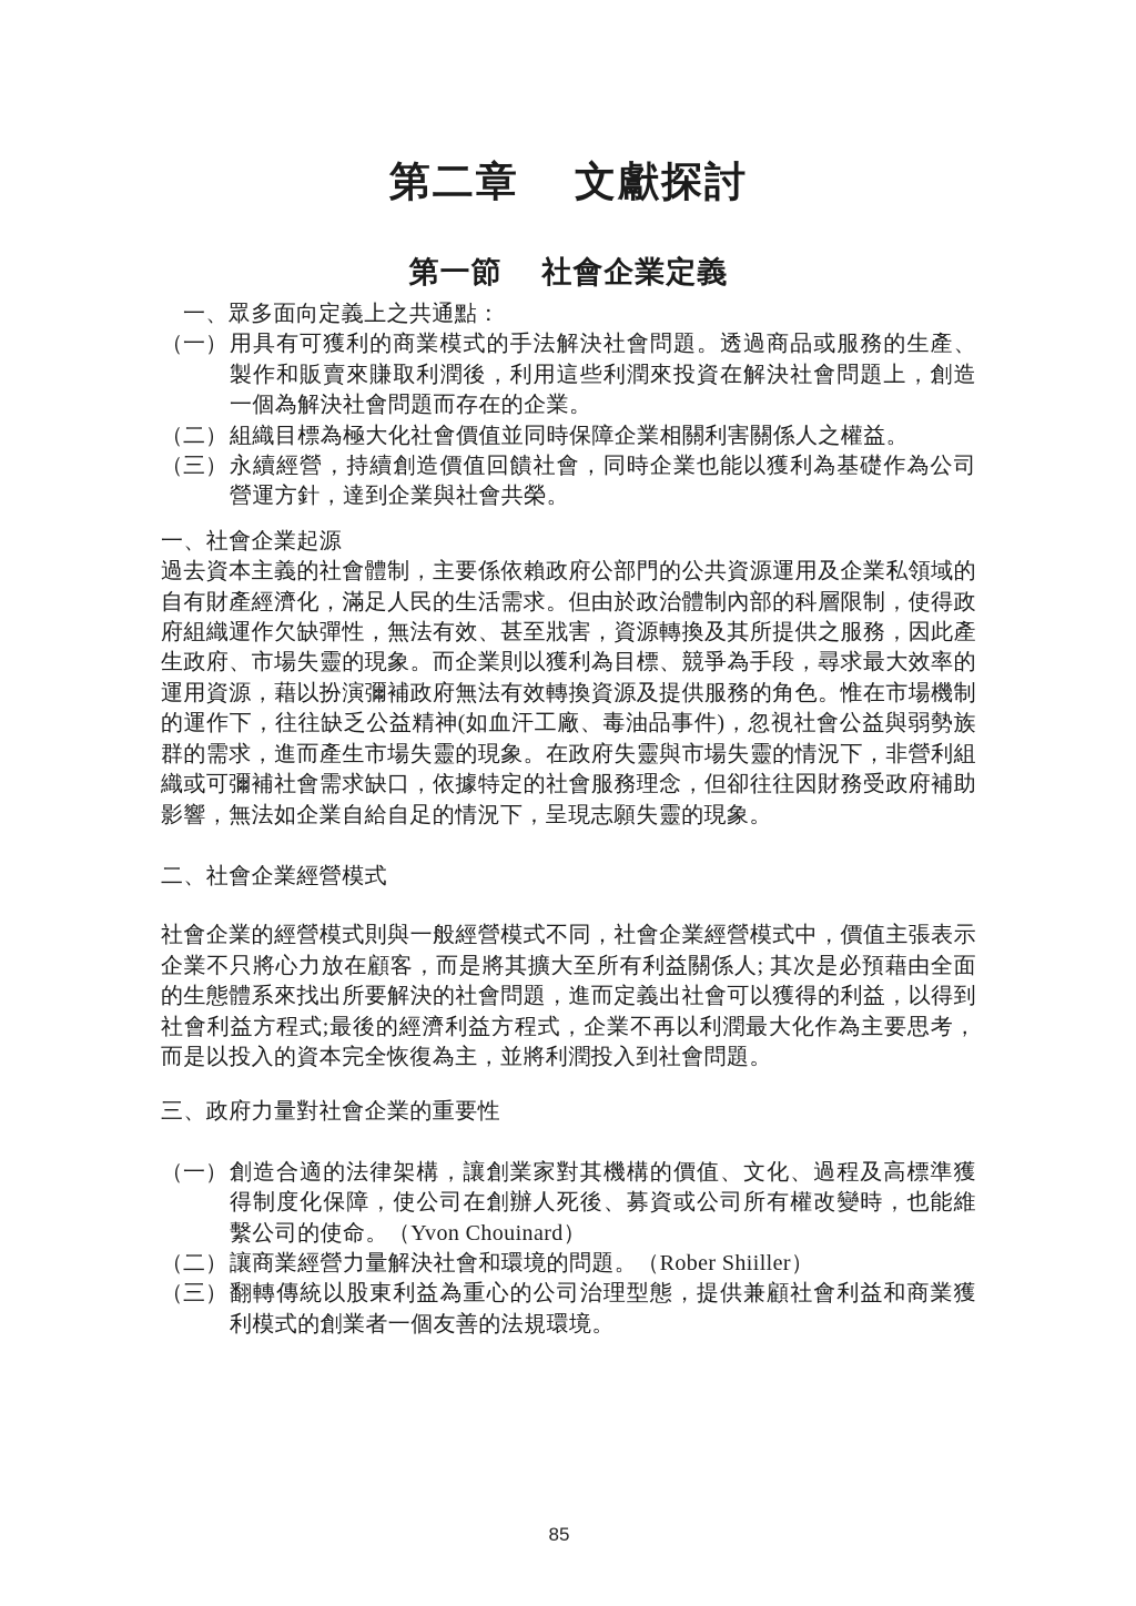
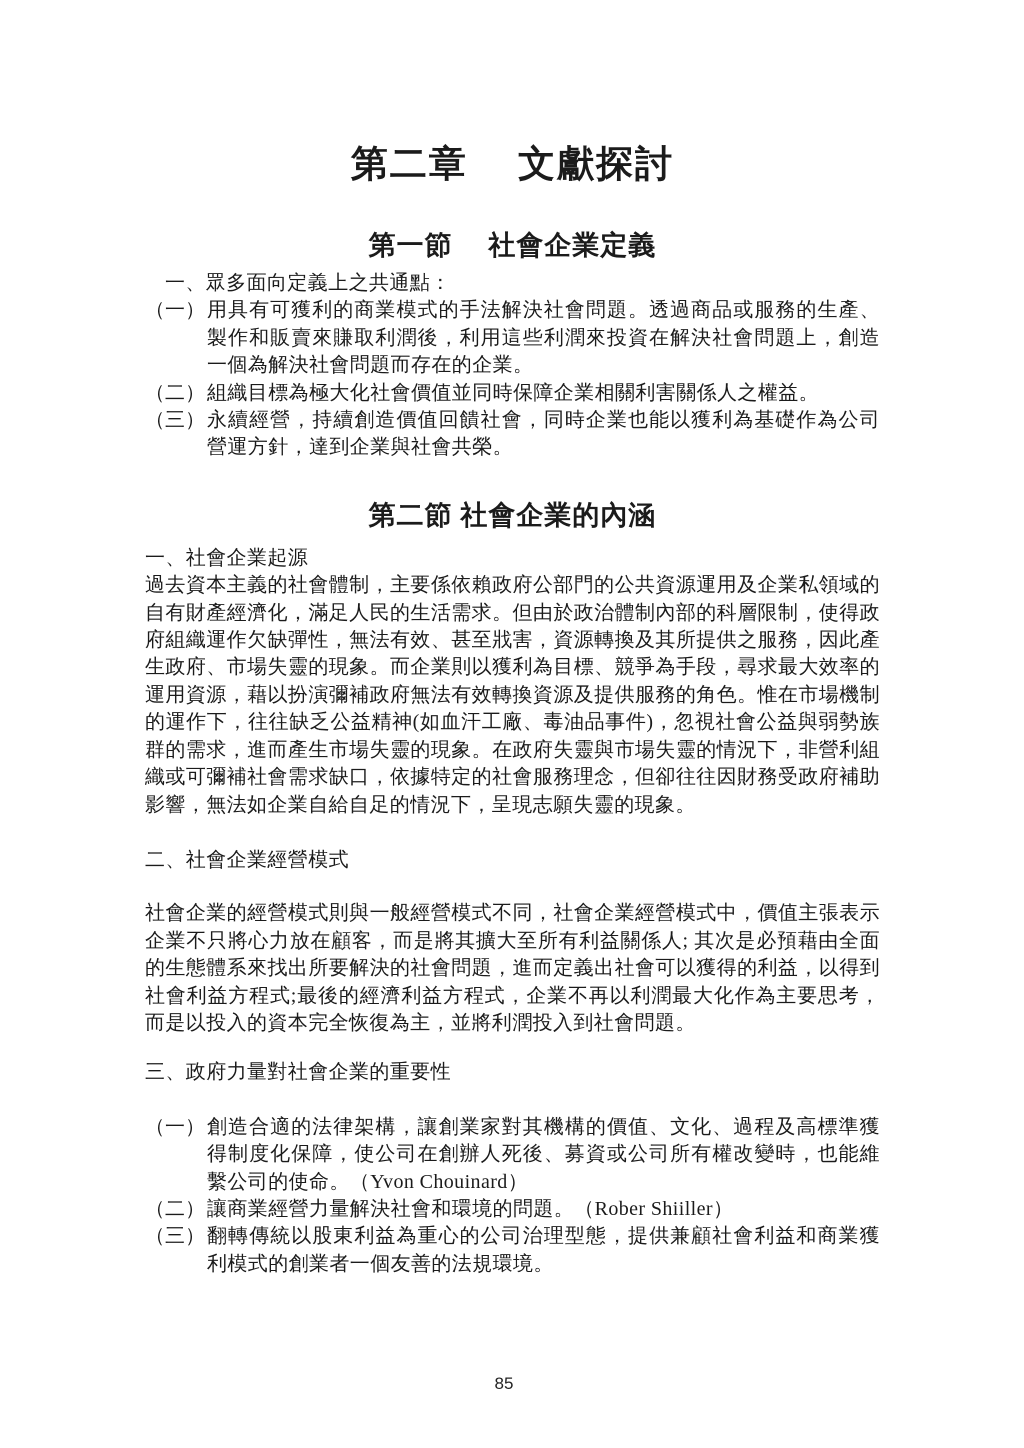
  第二章 文獻探討
  第一節 社會企業定義
  一、眾多面向定義上之共通點：
  （一）
  用具有可獲利的商業模式的手法解決社會問題。透過商品或服務的生產、製作和販賣來賺取利潤後，利用這些利潤來投資在解決社會問題上，創造一個為解決社會問題而存在的企業。
  （二）
  組織目標為極大化社會價值並同時保障企業相關利害關係人之權益。
  （三）
  永續經營，持續創造價值回饋社會，同時企業也能以獲利為基礎作為公司營運方針，達到企業與社會共榮。
+ 第二節 社會企業的內涵
  一、社會企業起源
  過去資本主義的社會體制，主要係依賴政府公部門的公共資源運用及企業私領域的自有財產經濟化，滿足人民的生活需求。但由於政治體制內部的科層限制，使得政府組織運作欠缺彈性，無法有效、甚至戕害，資源轉換及其所提供之服務，因此產生政府、市場失靈的現象。而企業則以獲利為目標、競爭為手段，尋求最大效率的運用資源，藉以扮演彌補政府無法有效轉換資源及提供服務的角色。惟在市場機制的運作下，往往缺乏公益精神(如血汗工廠、毒油品事件)，忽視社會公益與弱勢族群的需求，進而產生市場失靈的現象。在政府失靈與市場失靈的情況下，非營利組織或可彌補社會需求缺口，依據特定的社會服務理念，但卻往往因財務受政府補助影響，無法如企業自給自足的情況下，呈現志願失靈的現象。
  二、社會企業經營模式
  社會企業的經營模式則與一般經營模式不同，社會企業經營模式中，價值主張表示企業不只將心力放在顧客，而是將其擴大至所有利益關係人; 其次是必預藉由全面的生態體系來找出所要解決的社會問題，進而定義出社會可以獲得的利益，以得到社會利益方程式;最後的經濟利益方程式，企業不再以利潤最大化作為主要思考，而是以投入的資本完全恢復為主，並將利潤投入到社會問題。
  三、政府力量對社會企業的重要性
  （一）
  創造合適的法律架構，讓創業家對其機構的價值、文化、過程及高標準獲得制度化保障，使公司在創辦人死後、募資或公司所有權改變時，也能維繫公司的使命。（Yvon Chouinard）
  （二）
  讓商業經營力量解決社會和環境的問題。（Rober Shiiller）
  （三）
  翻轉傳統以股東利益為重心的公司治理型態，提供兼顧社會利益和商業獲利模式的創業者一個友善的法規環境。
  85
